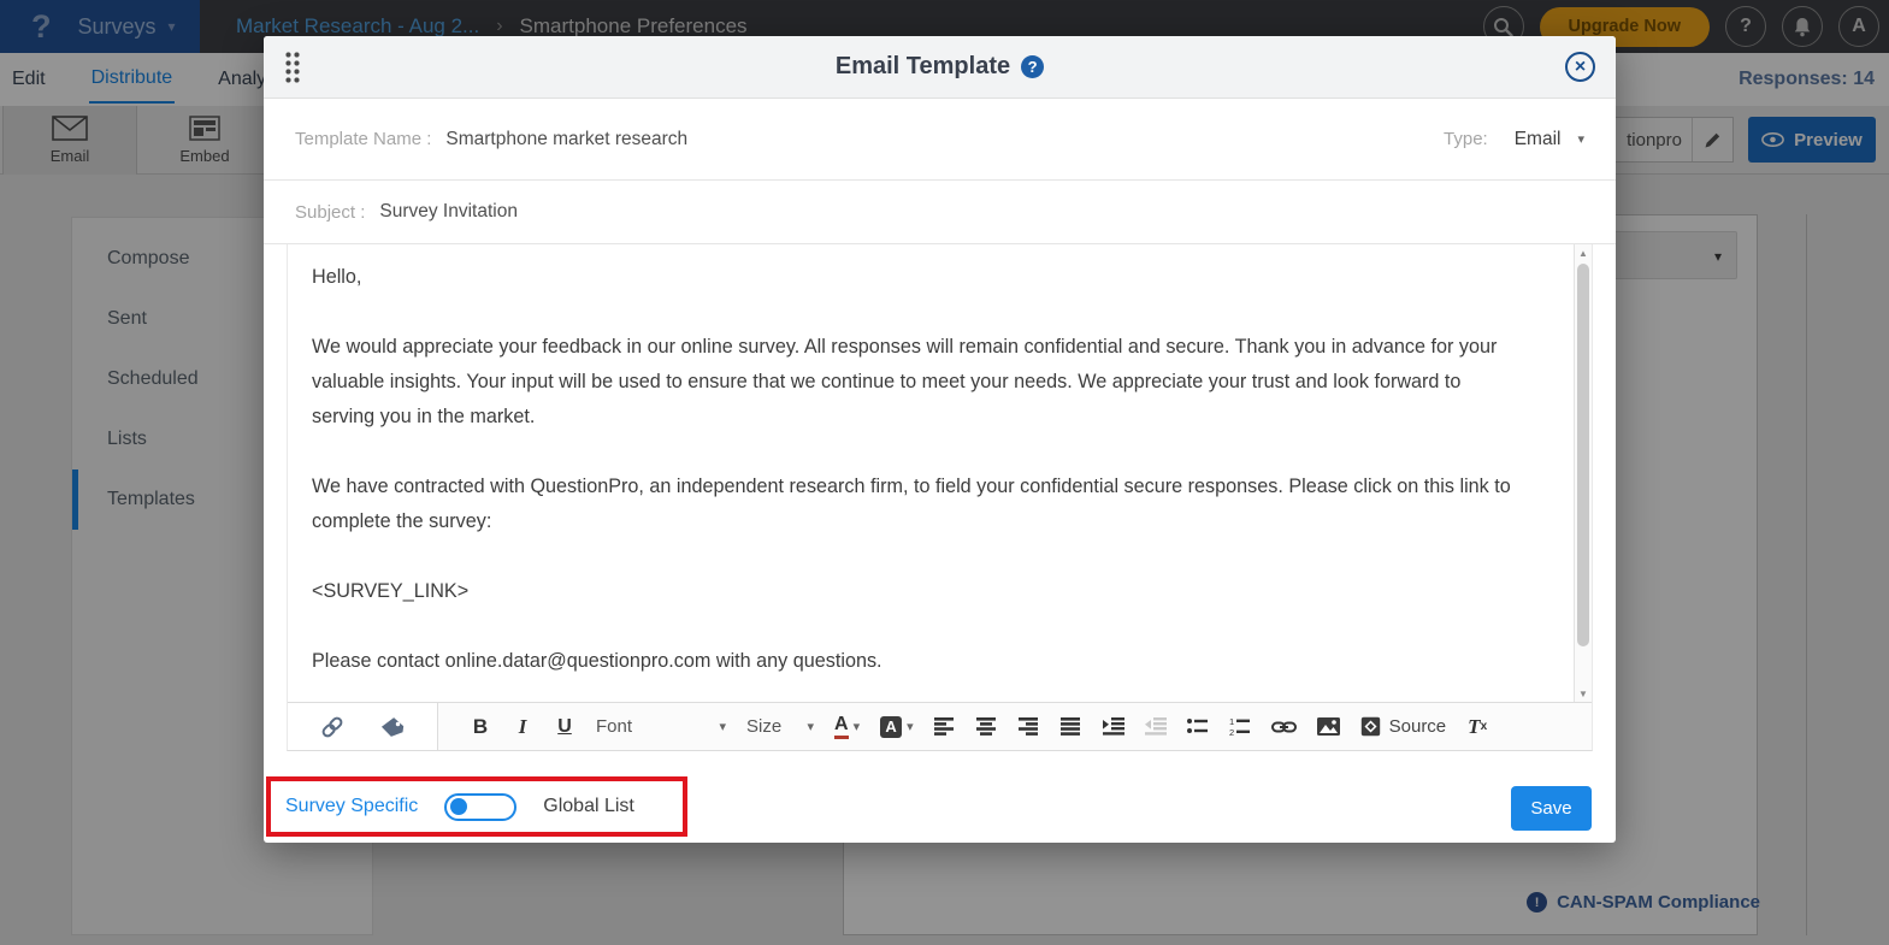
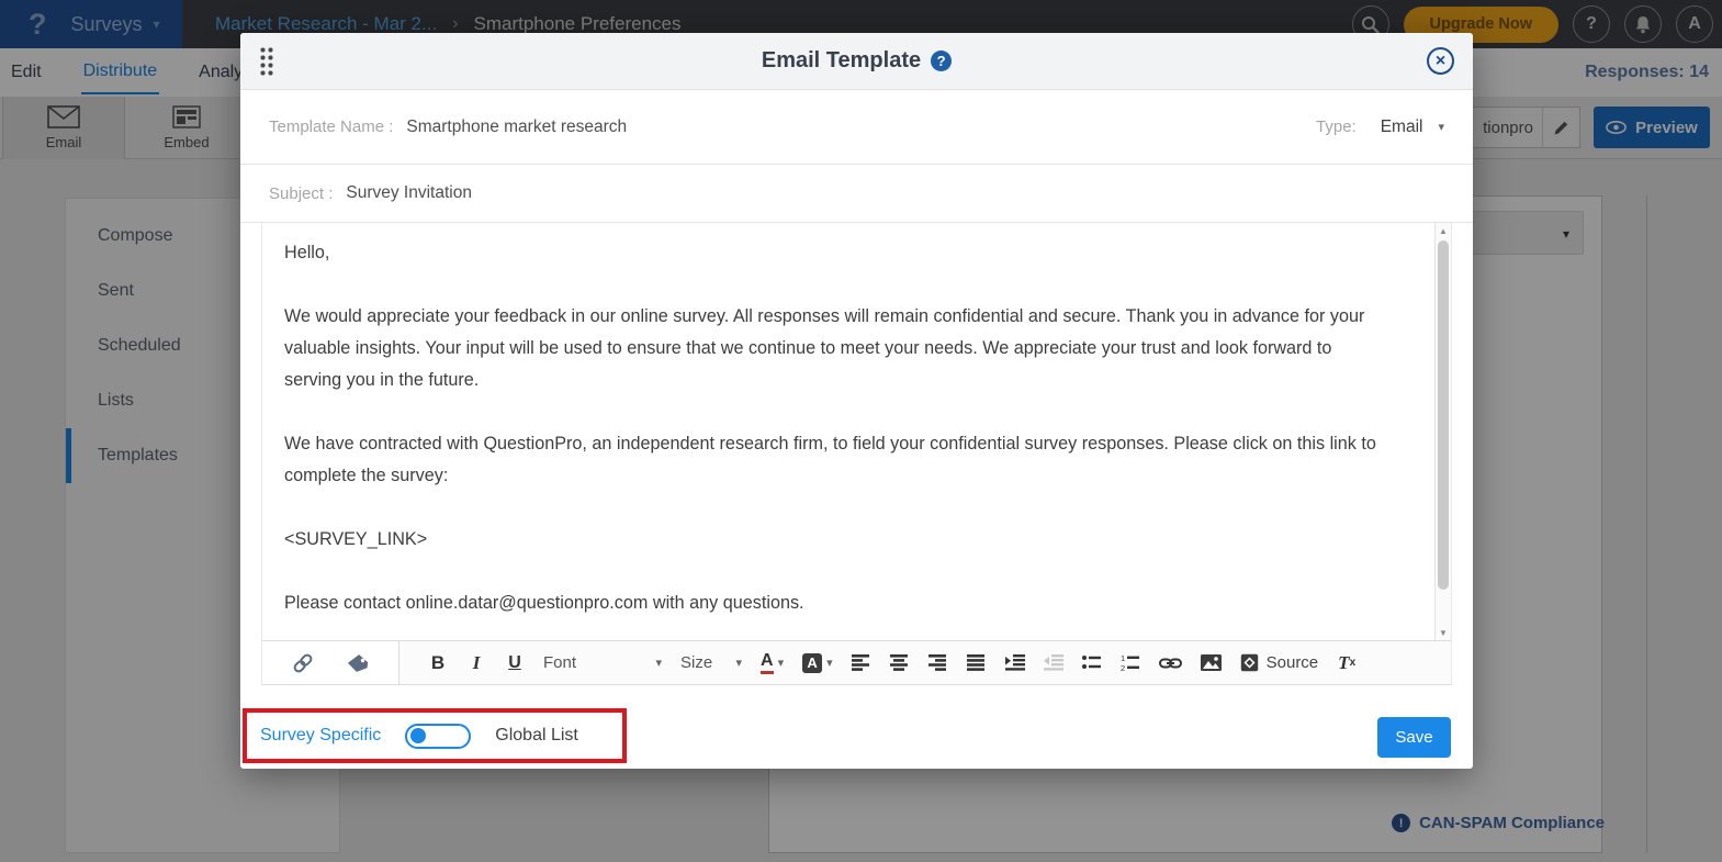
  ?
  Surveys
  ▾
- Market Research - Aug 2...
+ Market Research - Mar 2...
  ›
  Smartphone Preferences
  Upgrade Now
  ?
  A
  Edit
  Distribute
  Responses: 14
  Email
  Embed
  tionpro
  Preview
  Compose
  Sent
  Scheduled
  Lists
  Templates
  ▾
  !
  CAN-SPAM Compliance
  Email Template
  ?
  ×
  Template Name :
  Smartphone market research
  Type:
  Email
  ▾
  Subject :
  Survey Invitation
  Hello,
- We would appreciate your feedback in our online survey. All responses will remain confidential and secure. Thank you in advance for your valuable insights. Your input will be used to ensure that we continue to meet your needs. We appreciate your trust and look forward to serving you in the market.
+ We would appreciate your feedback in our online survey. All responses will remain confidential and secure. Thank you in advance for your valuable insights. Your input will be used to ensure that we continue to meet your needs. We appreciate your trust and look forward to serving you in the future.
- We have contracted with QuestionPro, an independent research firm, to field your confidential secure responses. Please click on this link to complete the survey:
+ We have contracted with QuestionPro, an independent research firm, to field your confidential survey responses. Please click on this link to complete the survey:
  <SURVEY_LINK>
  Please contact online.datar@questionpro.com with any questions.
  ▲
  ▼
  B
  I
  U
  Font
  ▾
  Size
  ▾
  A
  ▾
  A
  ▾
  1
  2
  Source
  T
  x
  Survey Specific
  Global List
  Save
